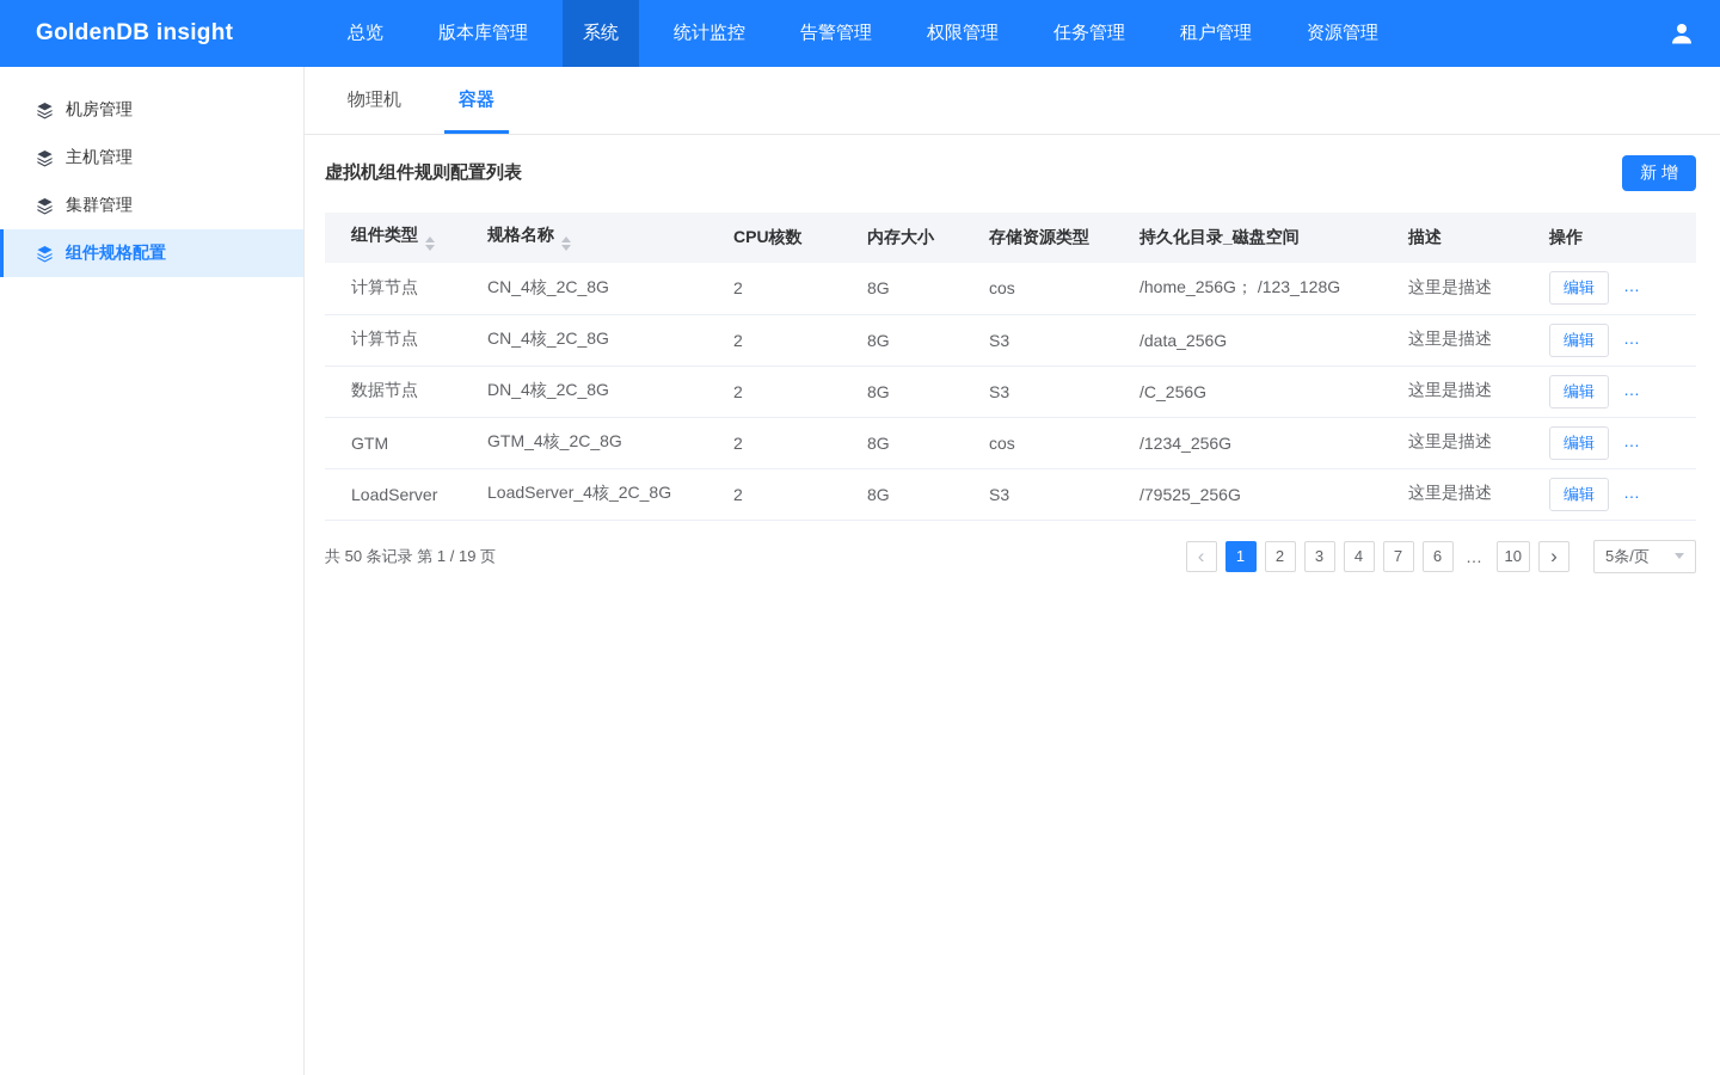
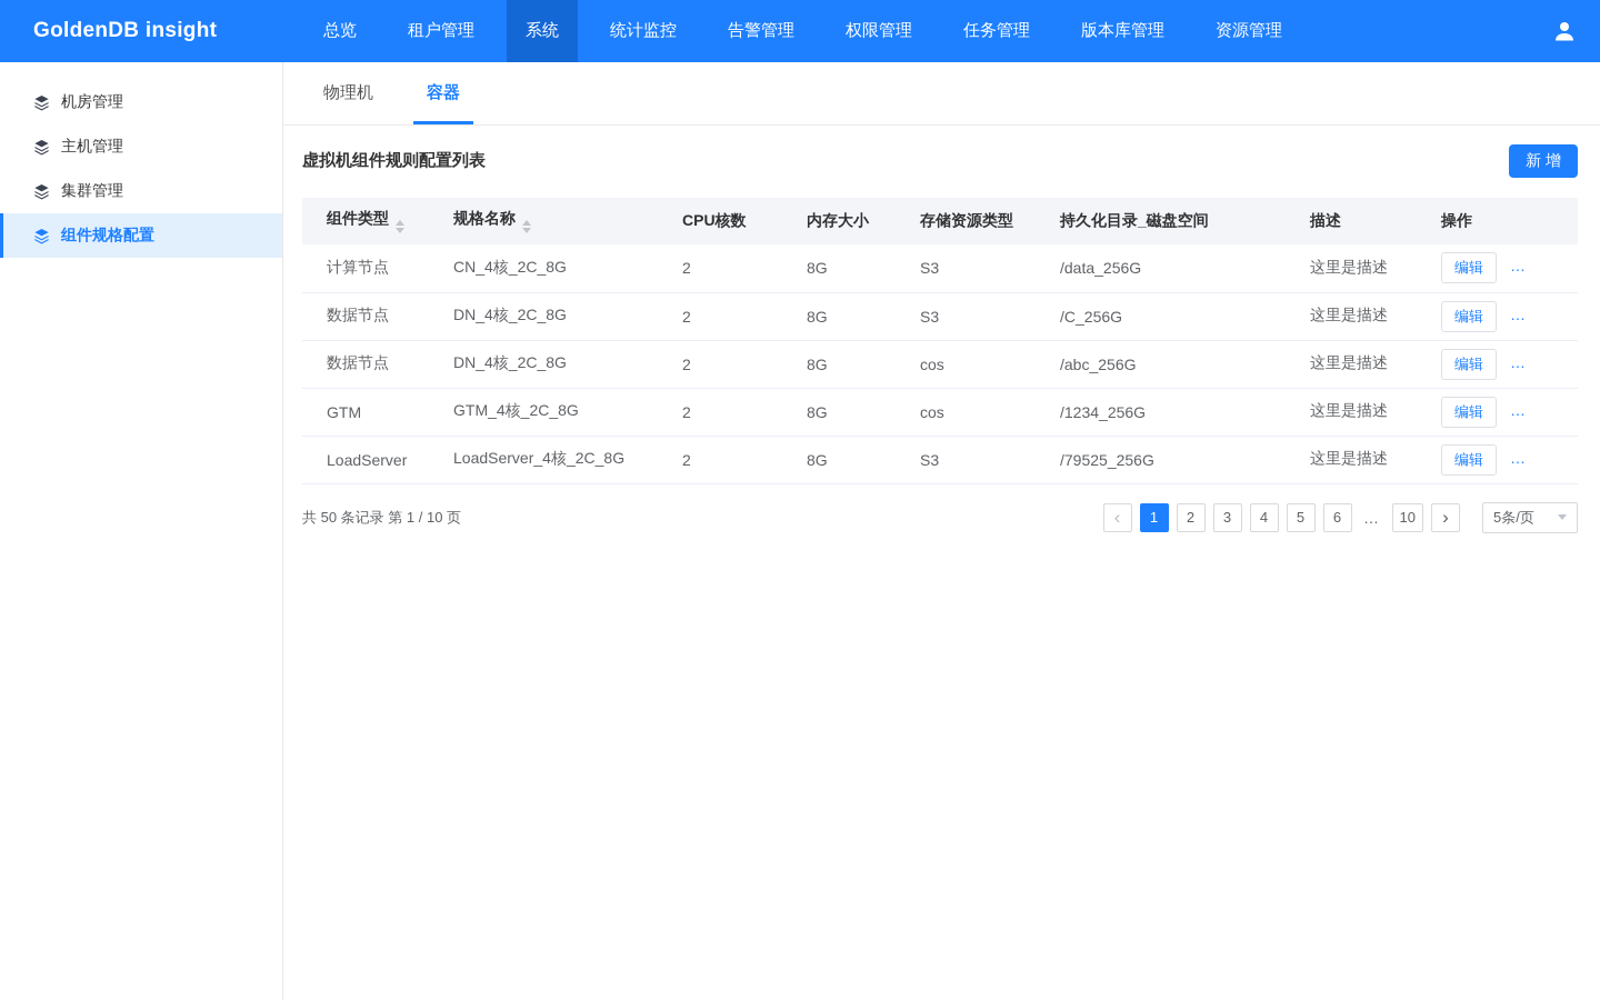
  GoldenDB insight
  总览
- 版本库管理
+ 租户管理
  系统
  统计监控
  告警管理
  权限管理
  任务管理
- 租户管理
+ 版本库管理
  资源管理
  机房管理
  主机管理
  集群管理
  组件规格配置
  物理机
  容器
  虚拟机组件规则配置列表
  新 增
  组件类型	规格名称	CPU核数	内存大小	存储资源类型	持久化目录_磁盘空间	描述	操作
- 计算节点	CN_4核_2C_8G	2	8G	cos	/home_256G； /123_128G	这里是描述	编辑 删除
  计算节点	CN_4核_2C_8G	2	8G	S3	/data_256G	这里是描述	编辑 删除
  数据节点	DN_4核_2C_8G	2	8G	S3	/C_256G	这里是描述	编辑 删除
+ 数据节点	DN_4核_2C_8G	2	8G	cos	/abc_256G	这里是描述	编辑 删除
  GTM	GTM_4核_2C_8G	2	8G	cos	/1234_256G	这里是描述	编辑 删除
  LoadServer	LoadServer_4核_2C_8G	2	8G	S3	/79525_256G	这里是描述	编辑 删除
- 共 50 条记录 第 1 / 19 页
+ 共 50 条记录 第 1 / 10 页
  ‹
  1
  2
  3
  4
- 7
+ 5
  6
  …
  10
  ›
  5条/页
